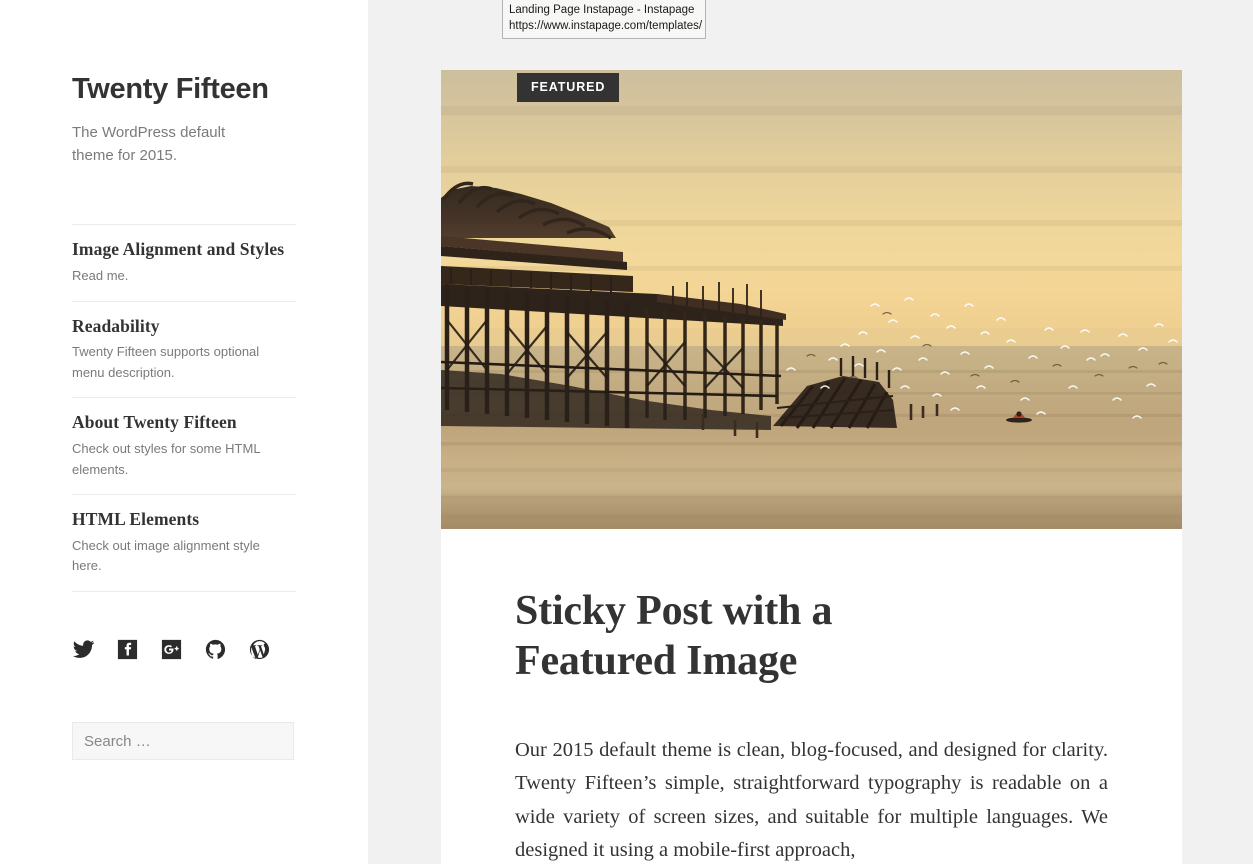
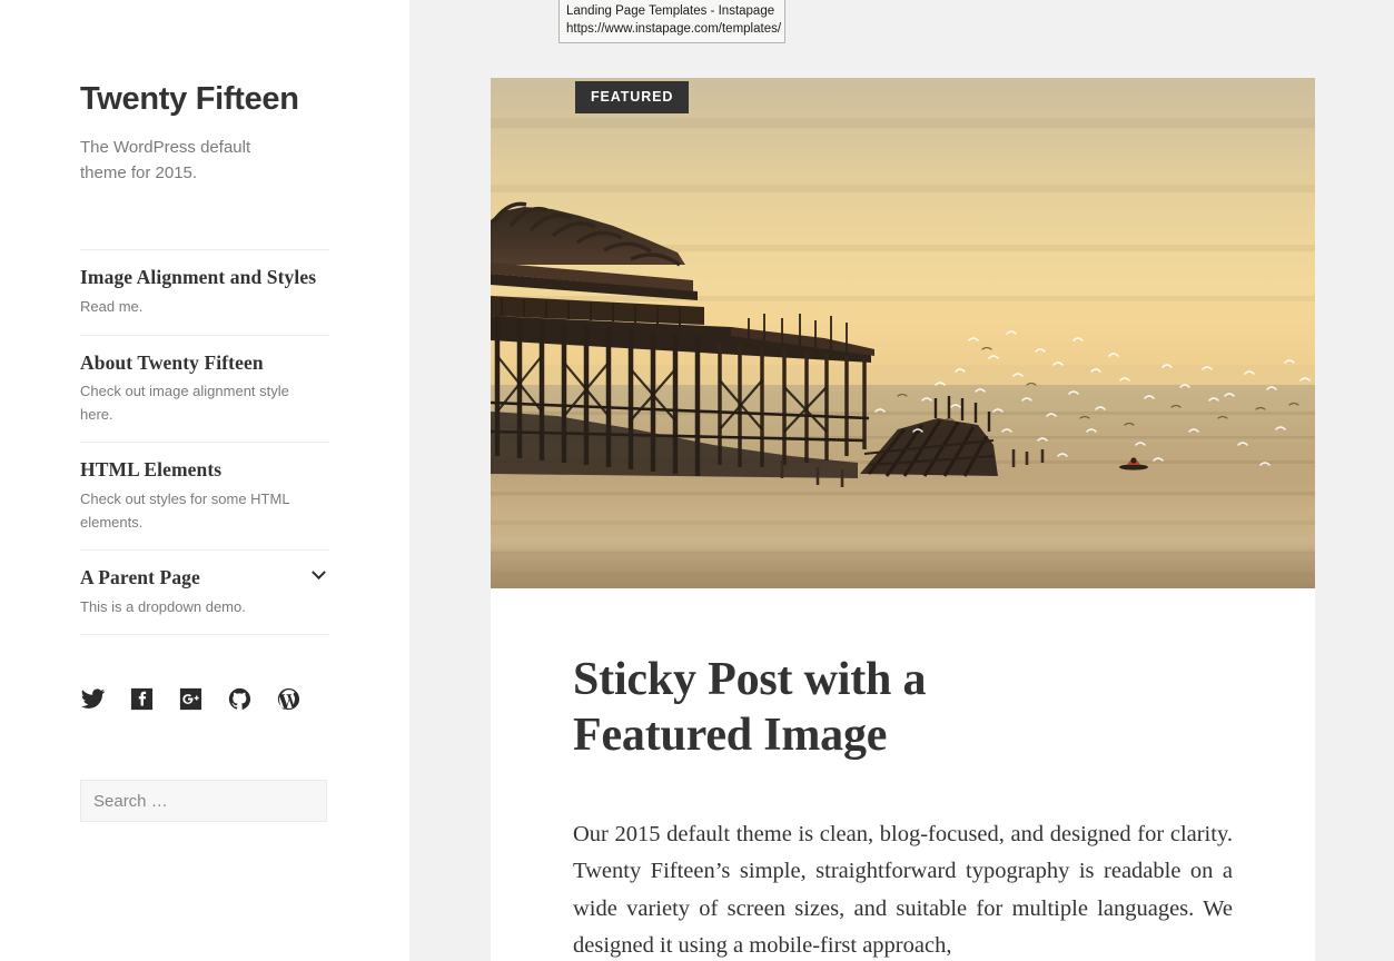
  Twenty Fifteen
  The WordPress default theme for 2015.
  Image Alignment and Styles
  Read me.
- Readability
- Twenty Fifteen supports optional menu description.
  About Twenty Fifteen
- Check out styles for some HTML elements.
+ Check out image alignment style here.
  HTML Elements
- Check out image alignment style here.
+ Check out styles for some HTML elements.
+ A Parent Page
+ This is a dropdown demo.
  Search …
  FEATURED
  Sticky Post with a Featured Image
  Our 2015 default theme is clean, blog-focused, and designed for clarity. Twenty Fifteen’s simple, straightforward typography is readable on a wide variety of screen sizes, and suitable for multiple languages. We designed it using a mobile-first approach,
- Landing Page Instapage - Instapage
+ Landing Page Templates - Instapage
  https://www.instapage.com/templates/
